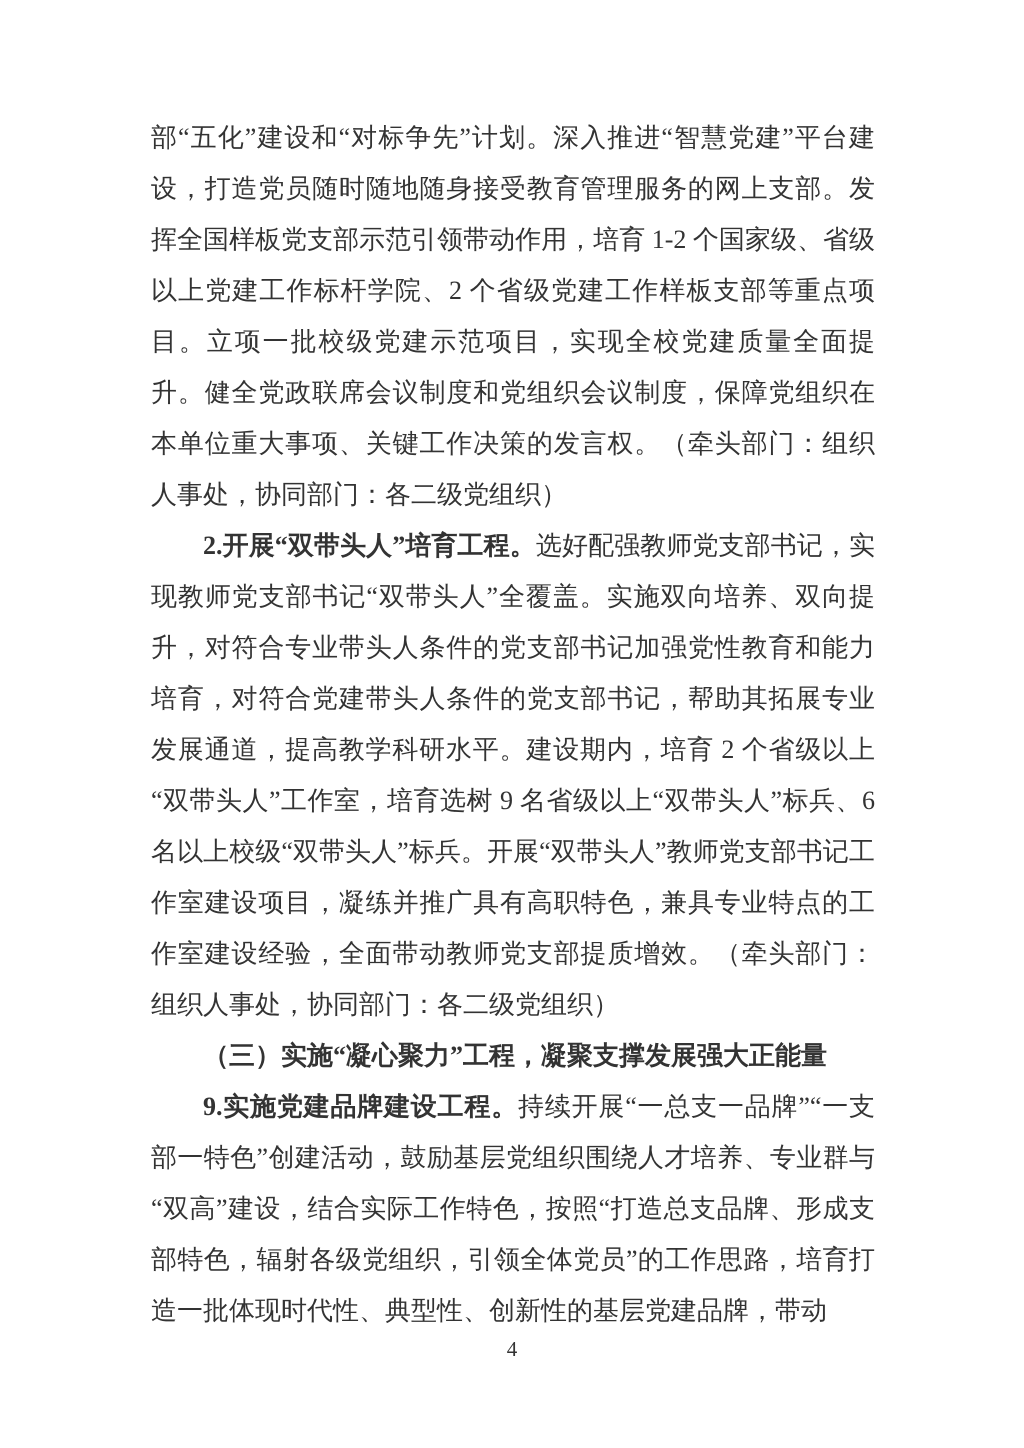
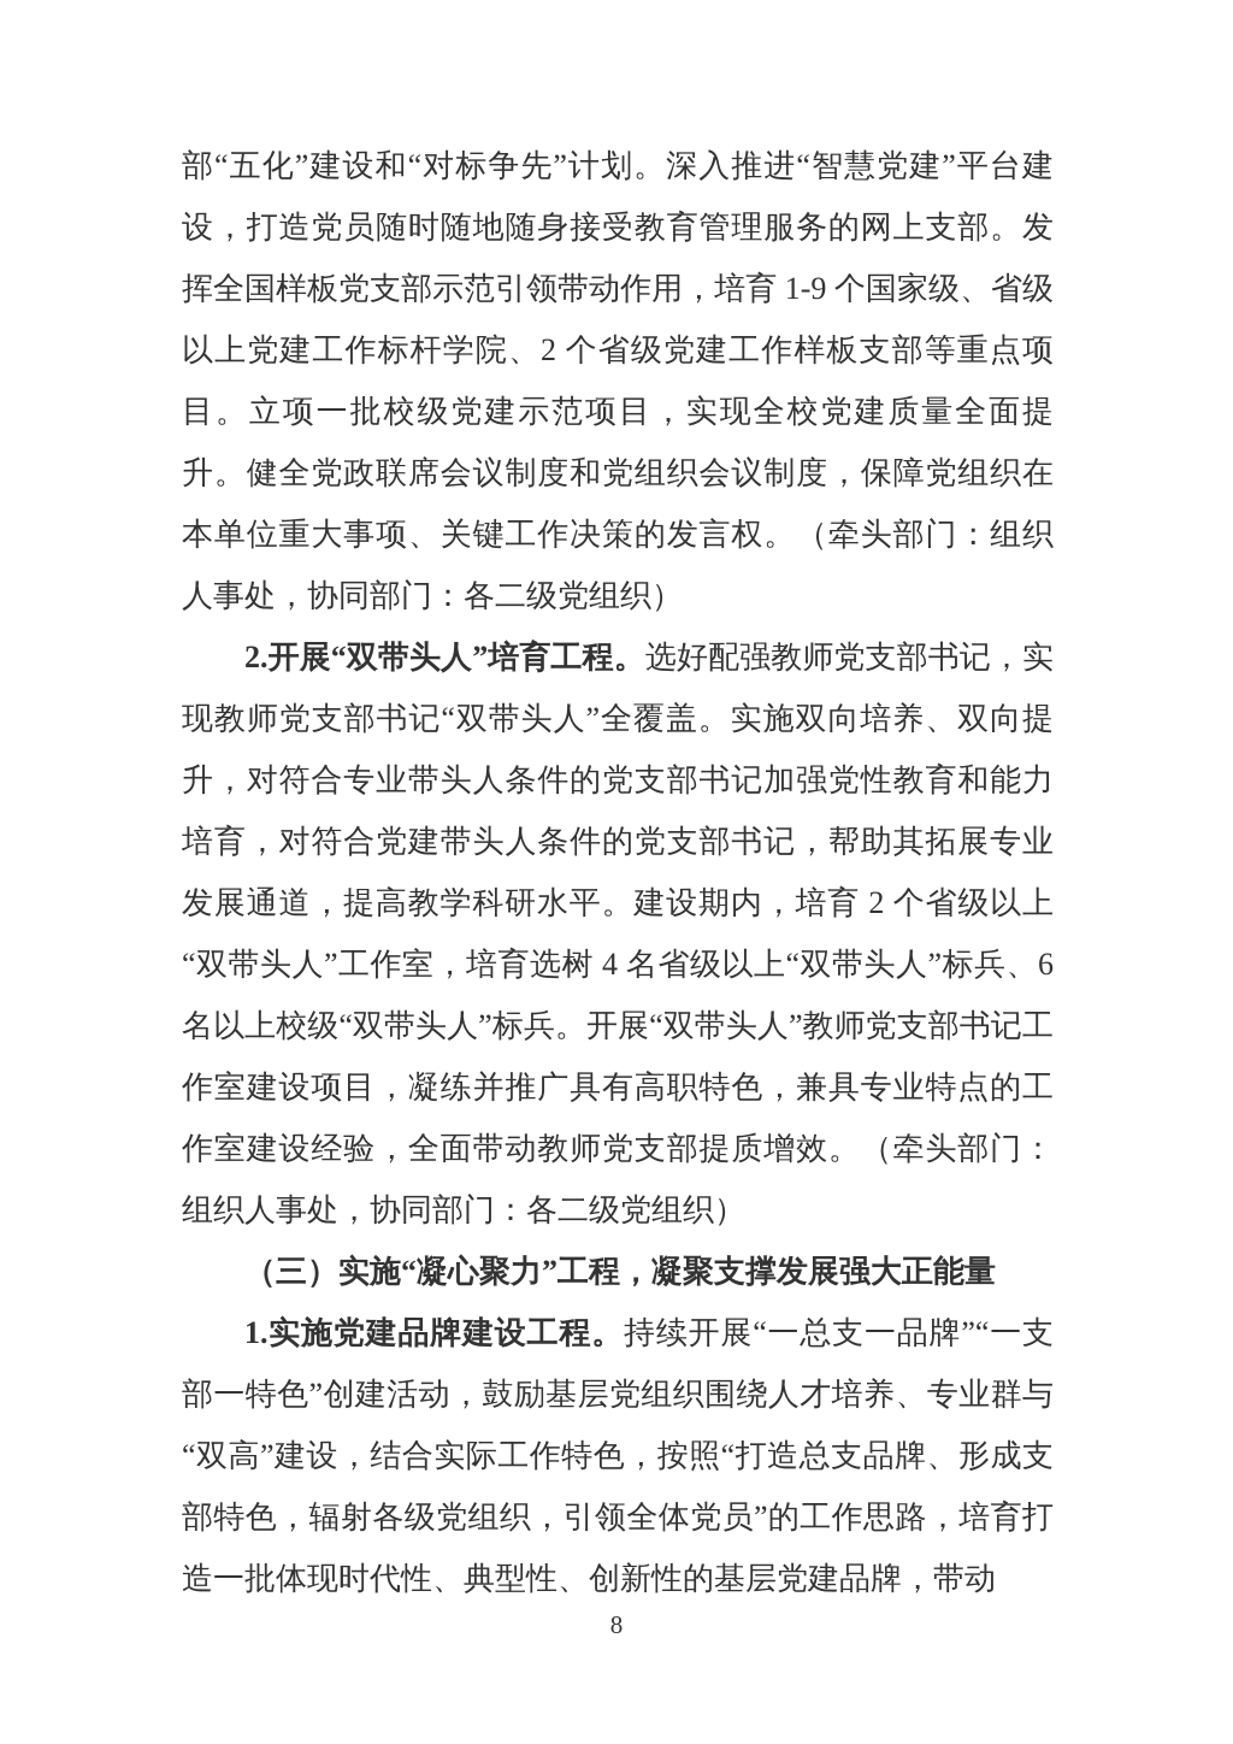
- 部“五化”建设和“对标争先”计划。深入推进“智慧党建”平台建设，打造党员随时随地随身接受教育管理服务的网上支部。发挥全国样板党支部示范引领带动作用，培育 1-2 个国家级、省级以上党建工作标杆学院、2 个省级党建工作样板支部等重点项目。立项一批校级党建示范项目，实现全校党建质量全面提升。健全党政联席会议制度和党组织会议制度，保障党组织在本单位重大事项、关键工作决策的发言权。（牵头部门：组织人事处，协同部门：各二级党组织）
+ 部“五化”建设和“对标争先”计划。深入推进“智慧党建”平台建设，打造党员随时随地随身接受教育管理服务的网上支部。发挥全国样板党支部示范引领带动作用，培育 1-9 个国家级、省级以上党建工作标杆学院、2 个省级党建工作样板支部等重点项目。立项一批校级党建示范项目，实现全校党建质量全面提升。健全党政联席会议制度和党组织会议制度，保障党组织在本单位重大事项、关键工作决策的发言权。（牵头部门：组织人事处，协同部门：各二级党组织）
- 2.开展“双带头人”培育工程。选好配强教师党支部书记，实现教师党支部书记“双带头人”全覆盖。实施双向培养、双向提升，对符合专业带头人条件的党支部书记加强党性教育和能力培育，对符合党建带头人条件的党支部书记，帮助其拓展专业发展通道，提高教学科研水平。建设期内，培育 2 个省级以上“双带头人”工作室，培育选树 9 名省级以上“双带头人”标兵、6 名以上校级“双带头人”标兵。开展“双带头人”教师党支部书记工作室建设项目，凝练并推广具有高职特色，兼具专业特点的工作室建设经验，全面带动教师党支部提质增效。（牵头部门：组织人事处，协同部门：各二级党组织）
+ 2.开展“双带头人”培育工程。选好配强教师党支部书记，实现教师党支部书记“双带头人”全覆盖。实施双向培养、双向提升，对符合专业带头人条件的党支部书记加强党性教育和能力培育，对符合党建带头人条件的党支部书记，帮助其拓展专业发展通道，提高教学科研水平。建设期内，培育 2 个省级以上“双带头人”工作室，培育选树 4 名省级以上“双带头人”标兵、6 名以上校级“双带头人”标兵。开展“双带头人”教师党支部书记工作室建设项目，凝练并推广具有高职特色，兼具专业特点的工作室建设经验，全面带动教师党支部提质增效。（牵头部门：组织人事处，协同部门：各二级党组织）
  （三）实施“凝心聚力”工程，凝聚支撑发展强大正能量
- 9.实施党建品牌建设工程。持续开展“一总支一品牌”“一支部一特色”创建活动，鼓励基层党组织围绕人才培养、专业群与“双高”建设，结合实际工作特色，按照“打造总支品牌、形成支部特色，辐射各级党组织，引领全体党员”的工作思路，培育打造一批体现时代性、典型性、创新性的基层党建品牌，带动
+ 1.实施党建品牌建设工程。持续开展“一总支一品牌”“一支部一特色”创建活动，鼓励基层党组织围绕人才培养、专业群与“双高”建设，结合实际工作特色，按照“打造总支品牌、形成支部特色，辐射各级党组织，引领全体党员”的工作思路，培育打造一批体现时代性、典型性、创新性的基层党建品牌，带动
- 4
+ 8
